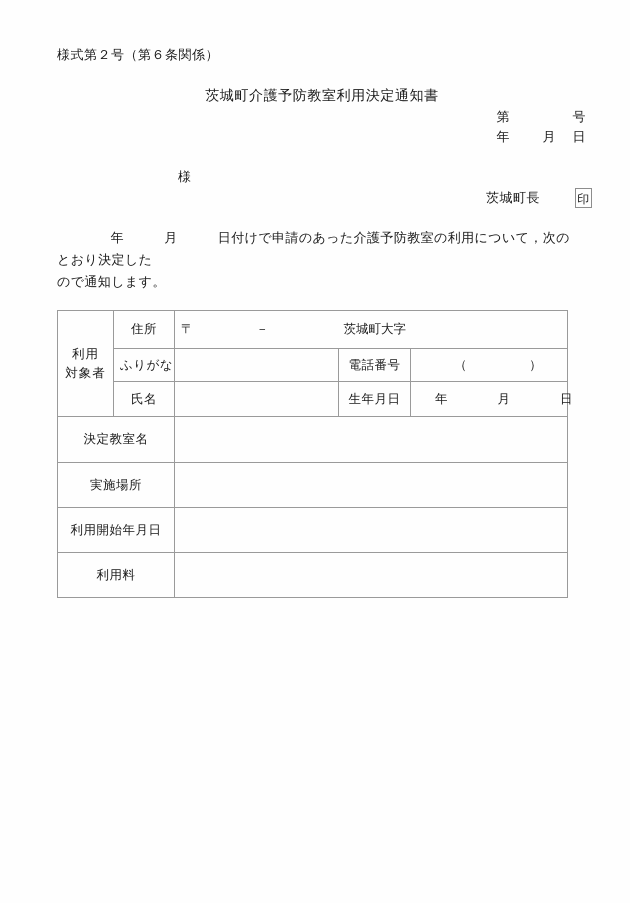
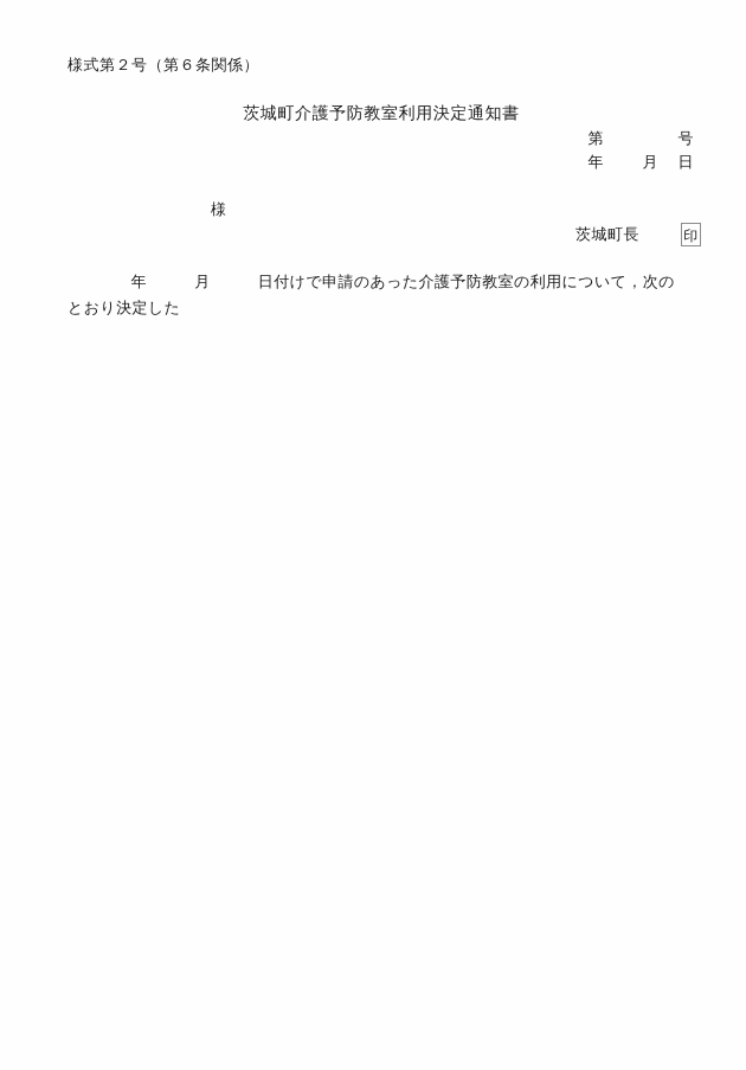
  様式第２号（第６条関係）
  茨城町介護予防教室利用決定通知書
  第
  号
  年
  月
  日
  様
  茨城町長
  印
  年 月 日付けで申請のあった介護予防教室の利用について，次のとおり決定した
- ので通知します。
- 利用 対象者	住所	〒 － 茨城町大字
- ふりがな		電話番号	（ ）
- 氏名		生年月日	年 月 日
- 決定教室名
- 実施場所
- 利用開始年月日
- 利用料
